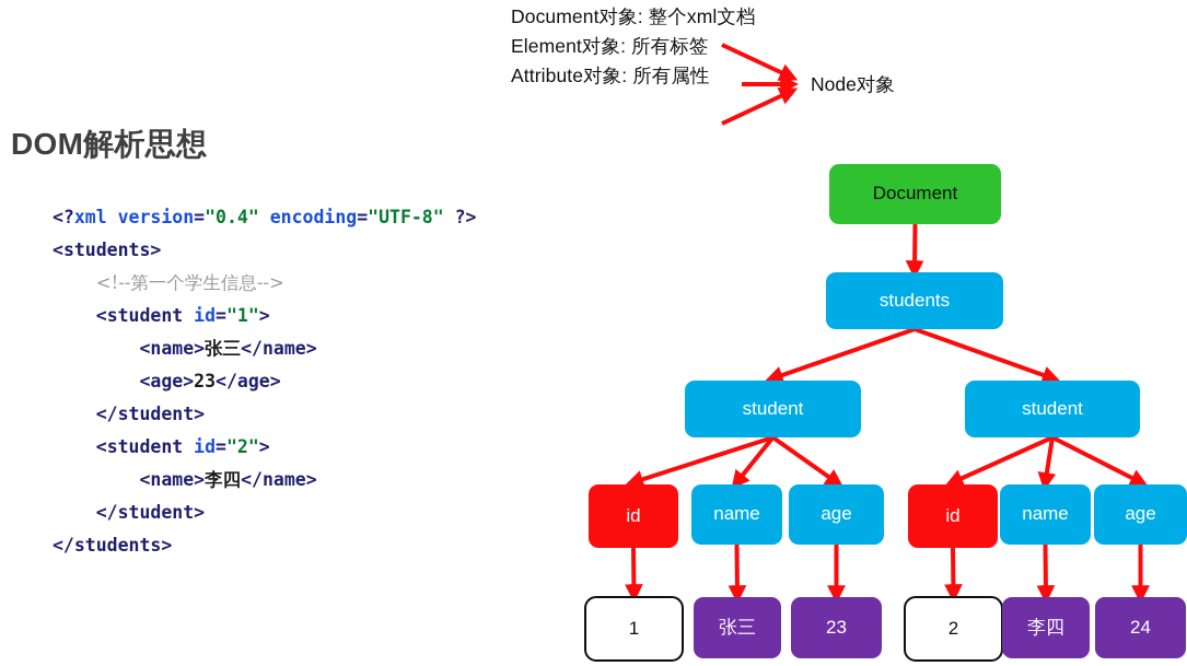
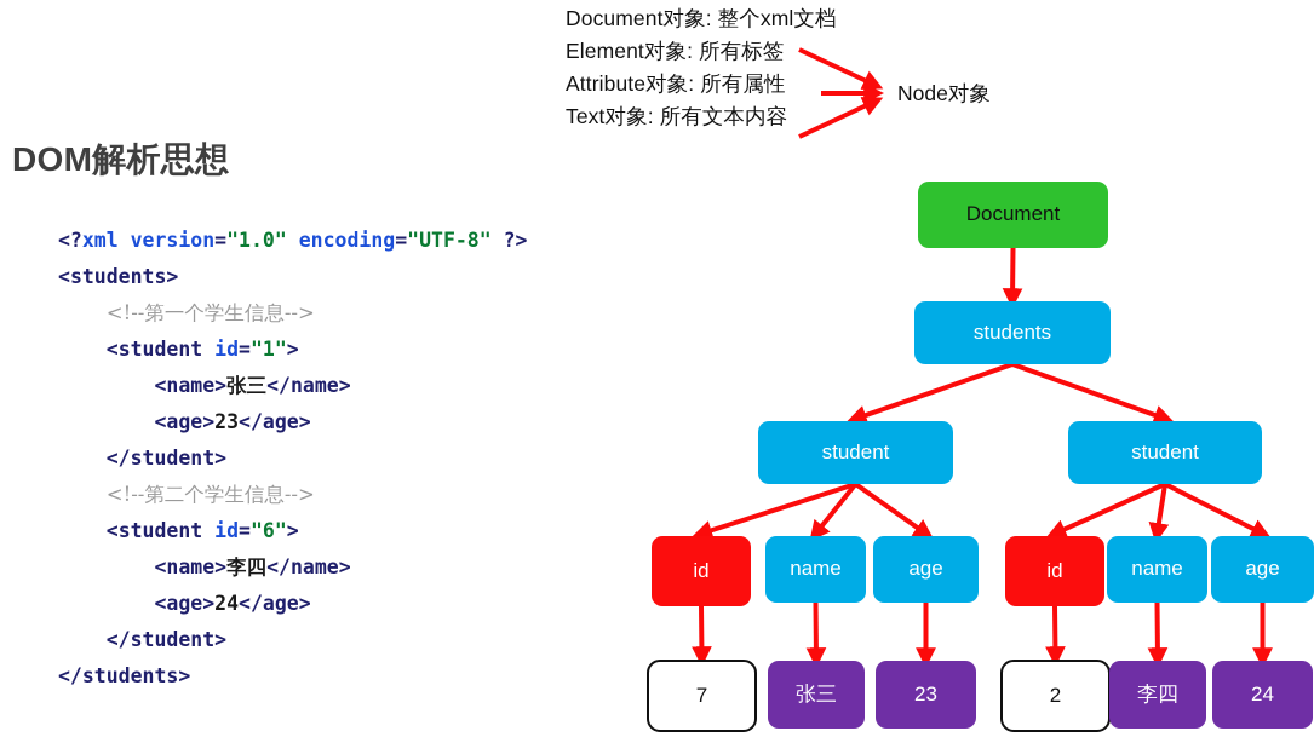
  Document对象: 整个xml文档
  Element对象: 所有标签
  Attribute对象: 所有属性
+ Text对象: 所有文本内容
  Node对象
  DOM解析思想
- <?xml version="0.4" encoding="UTF-8" ?>
+ <?xml version="1.0" encoding="UTF-8" ?>
  <students>
  <!--第一个学生信息-->
  <student id="1">
  <name>张三</name>
  <age>23</age>
  </student>
+ <!--第二个学生信息-->
- <student id="2">
+ <student id="6">
  <name>李四</name>
+ <age>24</age>
  </student>
  </students>
  Document
  students
  student
  student
  id
  name
  age
  id
  name
  age
- 1
+ 7
  张三
  23
  2
  李四
  24
